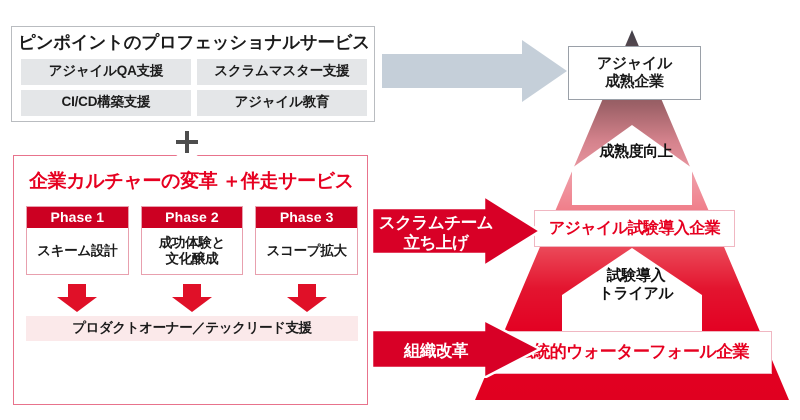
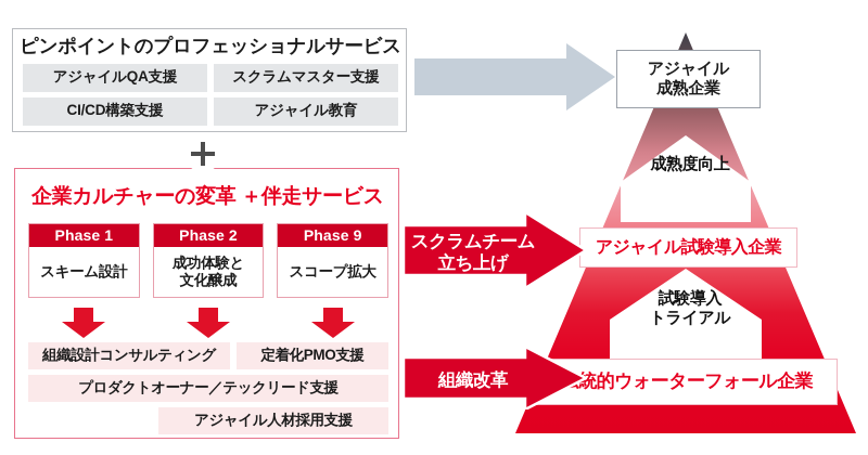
  アジャイル
  成熟企業
  成熟度向上
  アジャイル試験導入企業
  試験導入
  トライアル
  統的ウォーターフォール企業
  スクラムチーム
  立ち上げ
  組織改革
  ピンポイントのプロフェッショナルサービス
  アジャイルQA支援
  スクラムマスター支援
  CI/CD構築支援
  アジャイル教育
  企業カルチャーの変革 ＋伴走サービス
  Phase 1
  スキーム設計
  Phase 2
  成功体験と
  文化醸成
- Phase 3
+ Phase 9
  スコープ拡大
+ 組織設計コンサルティング
+ 定着化PMO支援
  プロダクトオーナー／テックリード支援
+ アジャイル人材採用支援
